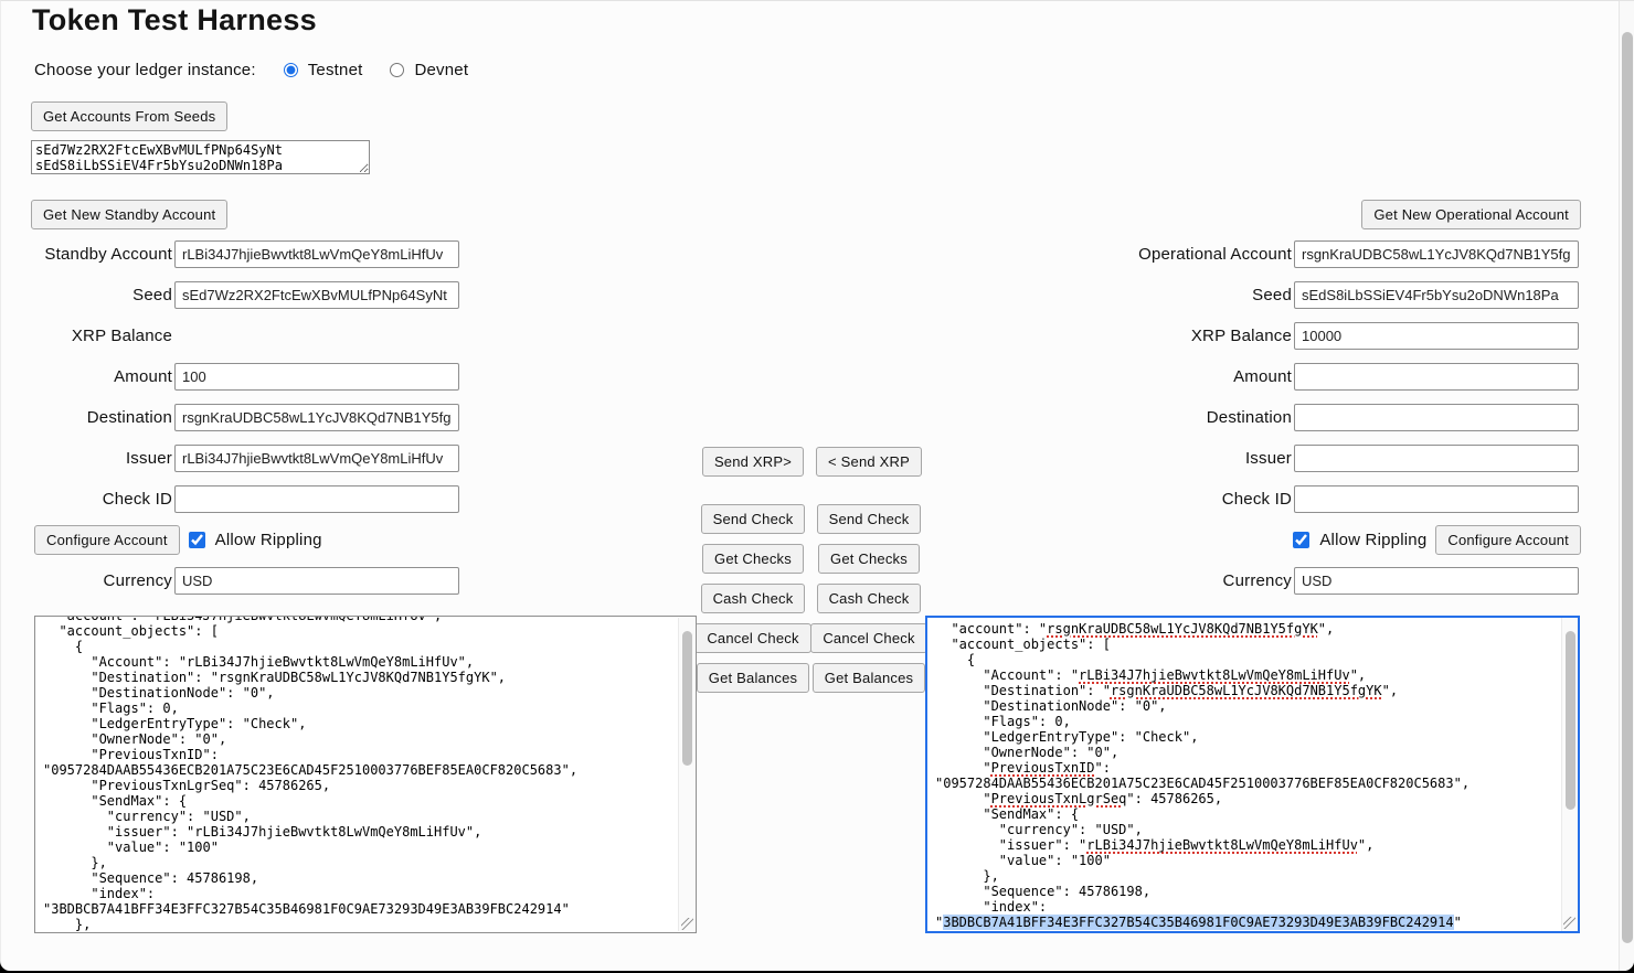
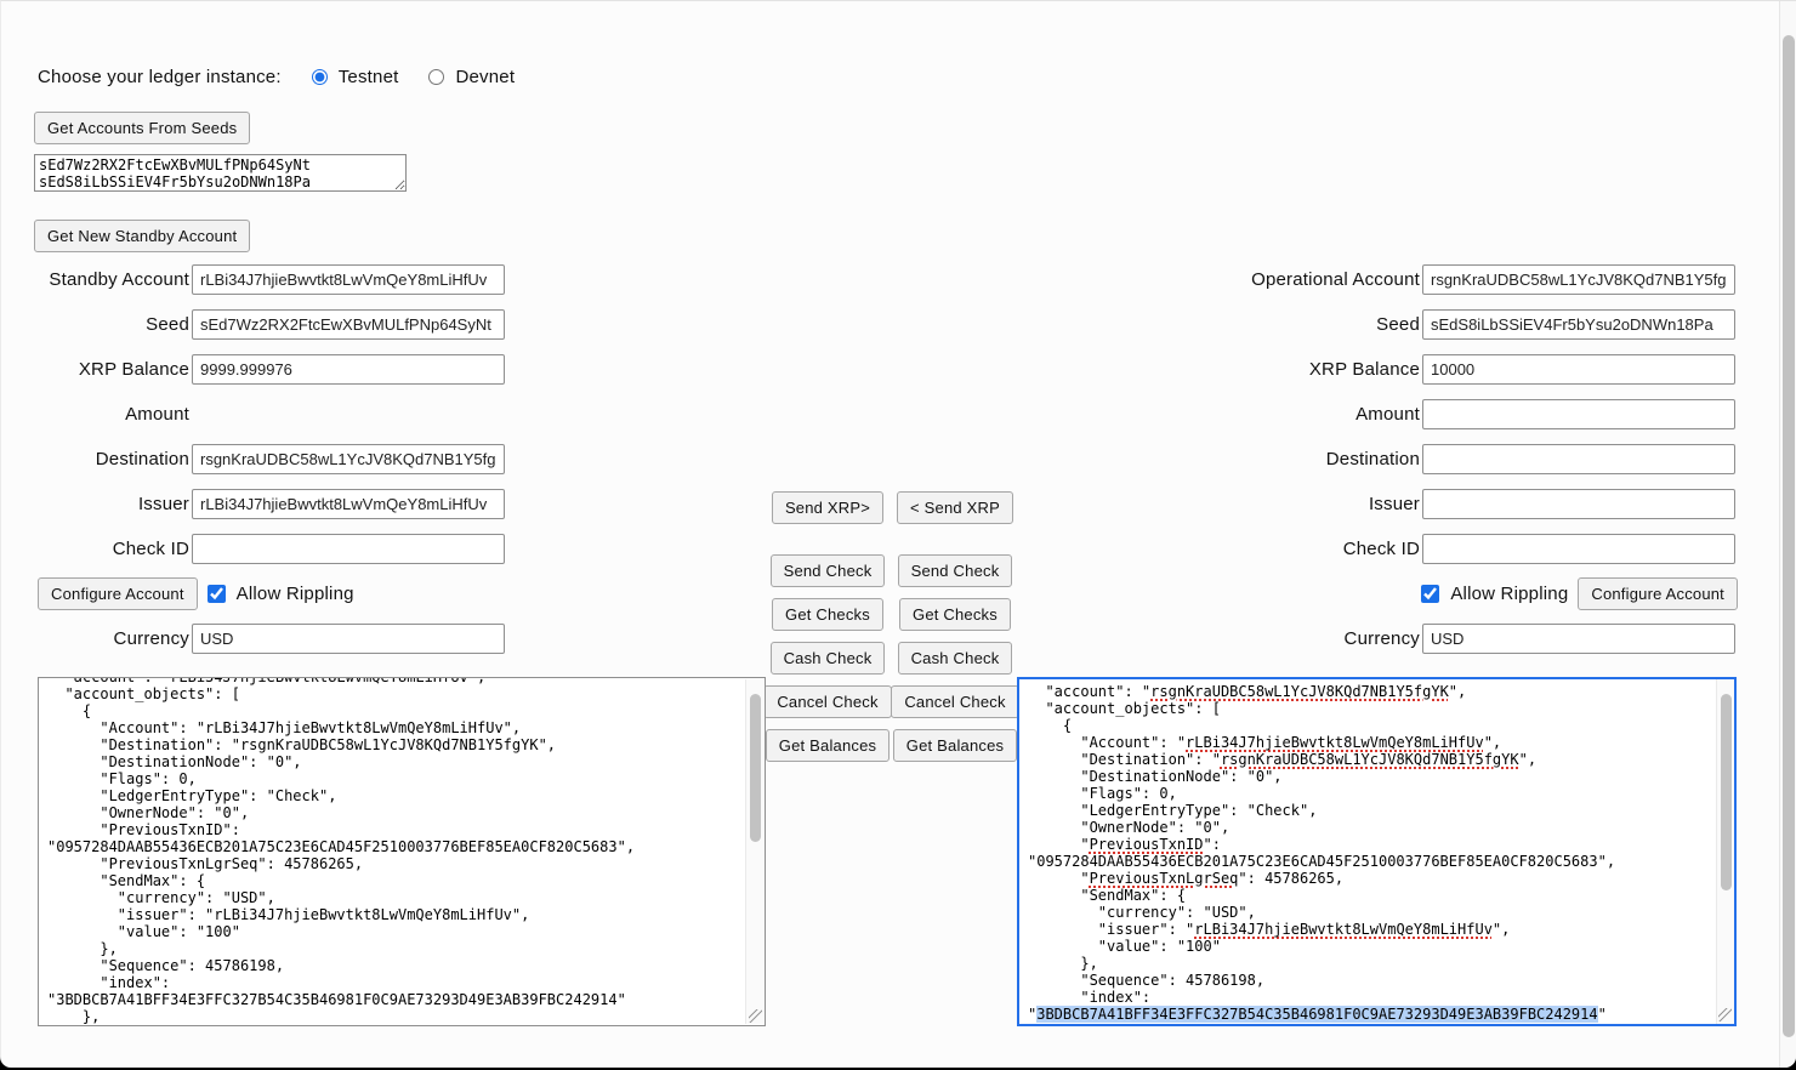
- Token Test Harness
  Choose your ledger instance:
  Testnet
  Devnet
  Get Accounts From Seeds
  sEd7Wz2RX2FtcEwXBvMULfPNp64SyNt
  sEdS8iLbSSiEV4Fr5bYsu2oDNWn18Pa
  Get New Standby Account
- Get New Operational Account
  Standby Account
  rLBi34J7hjieBwvtkt8LwVmQeY8mLiHfUv
  Seed
  sEd7Wz2RX2FtcEwXBvMULfPNp64SyNt
  XRP Balance
+ 9999.999976
  Amount
- 100
  Destination
  rsgnKraUDBC58wL1YcJV8KQd7NB1Y5fg
  Issuer
  rLBi34J7hjieBwvtkt8LwVmQeY8mLiHfUv
  Check ID
  Configure Account
  Allow Rippling
  Currency
  USD
  Operational Account
  rsgnKraUDBC58wL1YcJV8KQd7NB1Y5fg
  Seed
  sEdS8iLbSSiEV4Fr5bYsu2oDNWn18Pa
  XRP Balance
  10000
  Amount
  Destination
  Issuer
  Check ID
  Allow Rippling
  Configure Account
  Currency
  USD
  Send XRP>
  Send Check
  Get Checks
  Cash Check
  Cancel Check
  Get Balances
  < Send XRP
  Send Check
  Get Checks
  Cash Check
  Cancel Check
  Get Balances
  "account_objects": [
  {
  "Account": "rLBi34J7hjieBwvtkt8LwVmQeY8mLiHfUv",
  "Destination": "rsgnKraUDBC58wL1YcJV8KQd7NB1Y5fgYK",
  "DestinationNode": "0",
  "Flags": 0,
  "LedgerEntryType": "Check",
  "OwnerNode": "0",
  "PreviousTxnID":
  "0957284DAAB55436ECB201A75C23E6CAD45F2510003776BEF85EA0CF820C5683",
  "PreviousTxnLgrSeq": 45786265,
  "SendMax": {
  "currency": "USD",
  "issuer": "rLBi34J7hjieBwvtkt8LwVmQeY8mLiHfUv",
  "value": "100"
  },
  "Sequence": 45786198,
  "index":
  "3BDBCB7A41BFF34E3FFC327B54C35B46981F0C9AE73293D49E3AB39FBC242914"
  },
  "account": "rsgnKraUDBC58wL1YcJV8KQd7NB1Y5fgYK",
  "account_objects": [
  {
  "Account": "rLBi34J7hjieBwvtkt8LwVmQeY8mLiHfUv",
  "Destination": "rsgnKraUDBC58wL1YcJV8KQd7NB1Y5fgYK",
  "DestinationNode": "0",
  "Flags": 0,
  "LedgerEntryType": "Check",
  "OwnerNode": "0",
  "PreviousTxnID":
  "0957284DAAB55436ECB201A75C23E6CAD45F2510003776BEF85EA0CF820C5683",
  "PreviousTxnLgrSeq": 45786265,
  "SendMax": {
  "currency": "USD",
  "issuer": "rLBi34J7hjieBwvtkt8LwVmQeY8mLiHfUv",
  "value": "100"
  },
  "Sequence": 45786198,
  "index":
  "3BDBCB7A41BFF34E3FFC327B54C35B46981F0C9AE73293D49E3AB39FBC242914"
